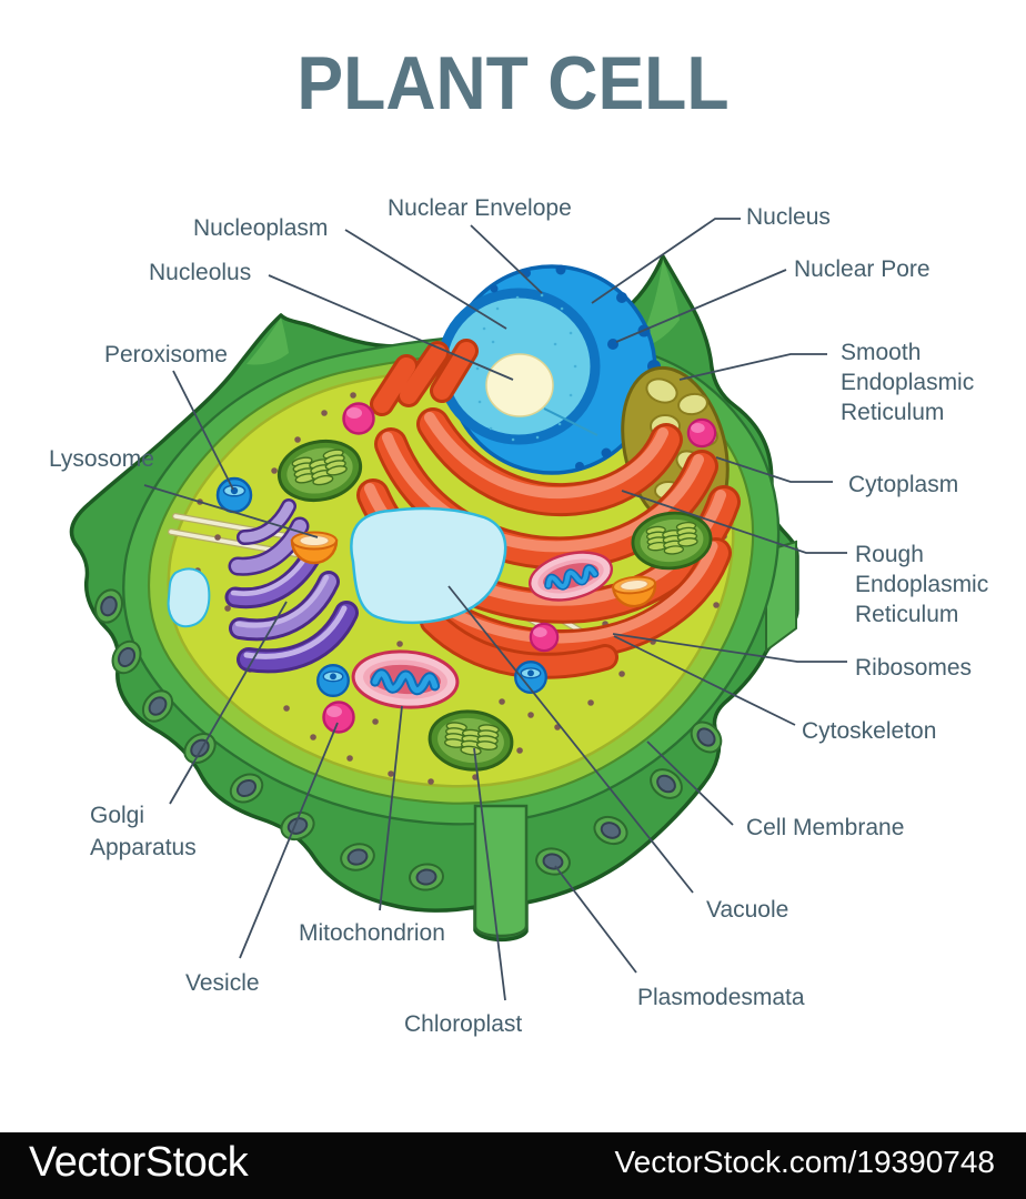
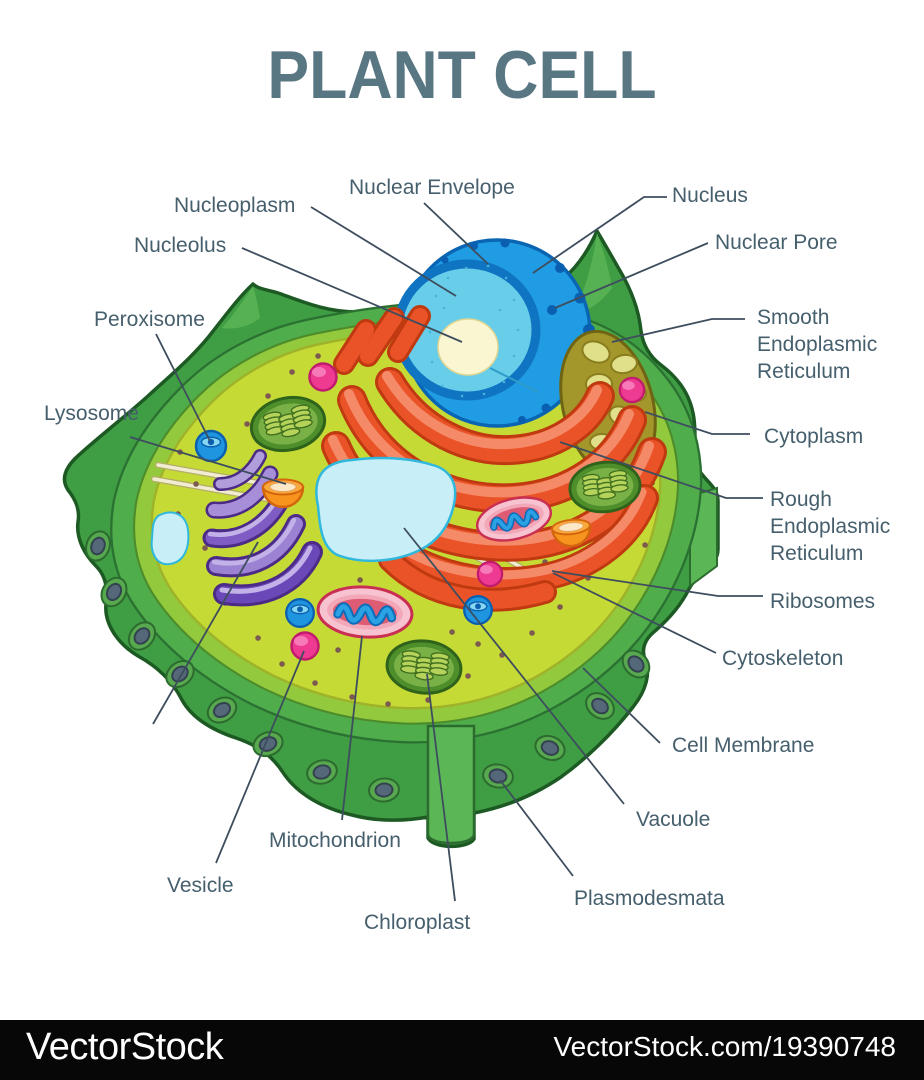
  PLANT CELL
  Nuclear Envelope
  Nucleoplasm
  Nucleolus
  Peroxisome
  Lysosome
- Golgi Apparatus
  Vesicle
  Mitochondrion
  Chloroplast
  Plasmodesmata
  Vacuole
  Cell Membrane
  Cytoskeleton
  Ribosomes
  Rough Endoplasmic Reticulum
  Cytoplasm
  Smooth Endoplasmic Reticulum
  Nuclear Pore
  Nucleus
  VectorStock
  VectorStock.com/19390748
